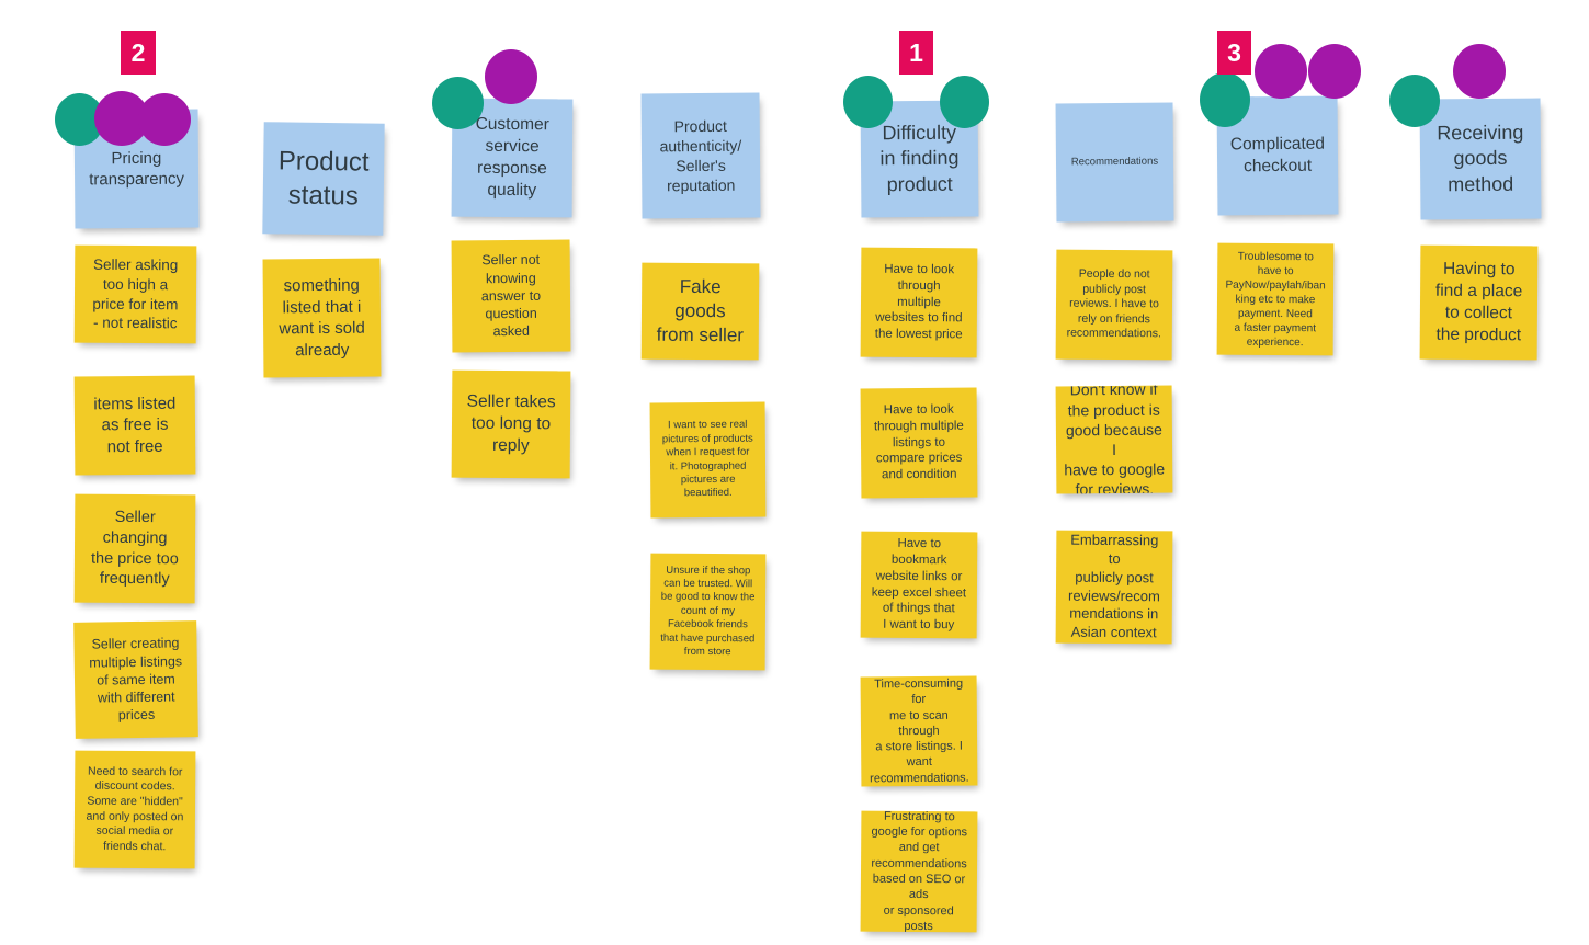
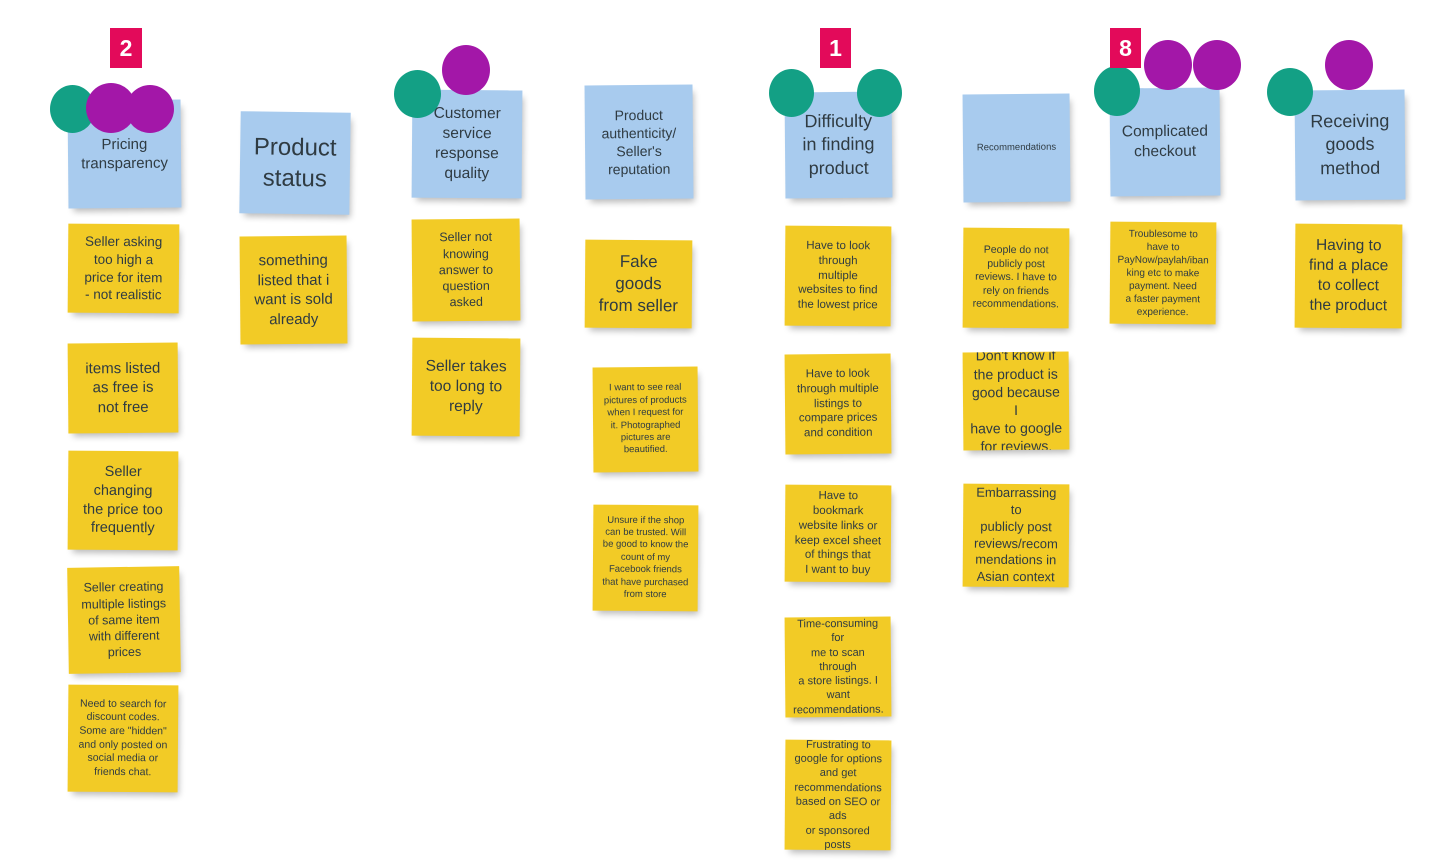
  2
  Pricing
  transparency
  Seller asking
  too high a
  price for item
  - not realistic
  items listed
  as free is
  not free
  Seller
  changing
  the price too
  frequently
  Seller creating
  multiple listings
  of same item
  with different
  prices
  Need to search for
  discount codes.
  Some are "hidden"
  and only posted on
  social media or
  friends chat.
  Product
  status
  something
  listed that i
  want is sold
  already
  Customer
  service
  response
  quality
  Seller not
  knowing
  answer to
  question
  asked
  Seller takes
  too long to
  reply
  Product
  authenticity/
  Seller's
  reputation
  Fake
  goods
  from seller
  I want to see real
  pictures of products
  when I request for
  it. Photographed
  pictures are
  beautified.
  Unsure if the shop
  can be trusted. Will
  be good to know the
  count of my
  Facebook friends
  that have purchased
  from store
  1
  Difficulty
  in finding
  product
  Have to look
  through
  multiple
  websites to find
  the lowest price
  Have to look
  through multiple
  listings to
  compare prices
  and condition
  Have to bookmark
  website links or
  keep excel sheet
  of things that
  I want to buy
  Time-consuming for
  me to scan through
  a store listings. I
  want
  recommendations.
  Frustrating to
  google for options
  and get
  recommendations
  based on SEO or ads
  or sponsored posts
  Recommendations
  People do not
  publicly post
  reviews. I have to
  rely on friends
  recommendations.
  Don't know if
  the product is
  good because I
  have to google
  for reviews.
  Embarrassing to
  publicly post
  reviews/recom
  mendations in
  Asian context
- 3
+ 8
  Complicated
  checkout
  Troublesome to
  have to
  PayNow/paylah/iban
  king etc to make
  payment. Need
  a faster payment
  experience.
  Receiving
  goods
  method
  Having to
  find a place
  to collect
  the product
